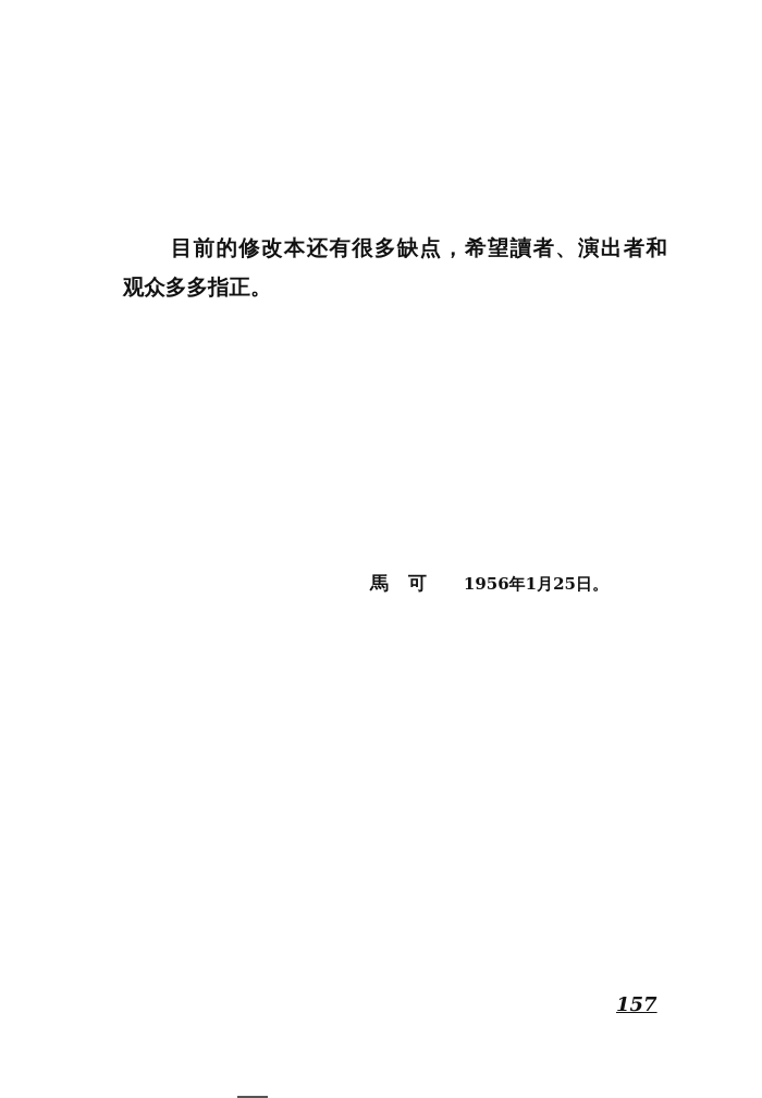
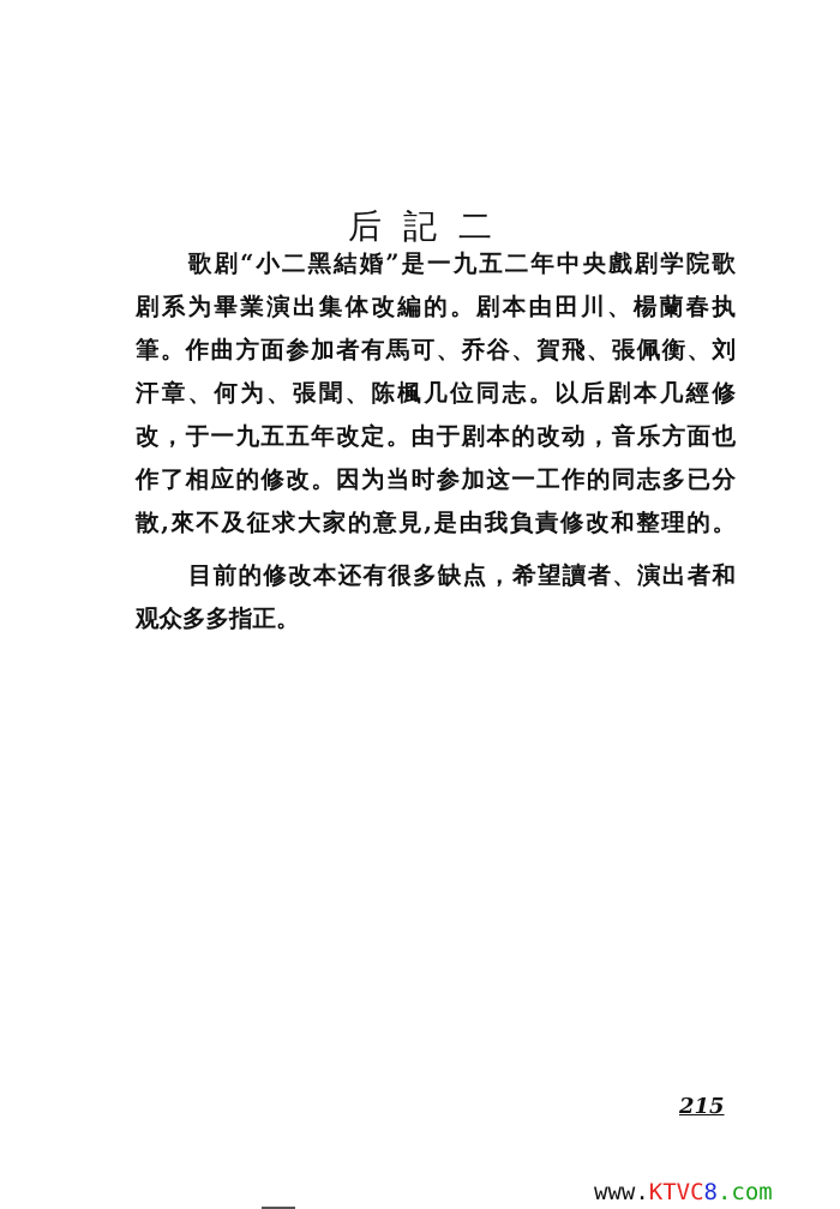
+ 后記二
+ 歌剧“小二黑結婚”是一九五二年中央戲剧学院歌
+ 剧系为畢業演出集体改編的。剧本由田川、楊蘭春执
+ 筆。作曲方面参加者有馬可、乔谷、賀飛、張佩衡、刘
+ 汗章、何为、張聞、陈楓几位同志。以后剧本几經修
+ 改，于一九五五年改定。由于剧本的改动，音乐方面也
+ 作了相应的修改。因为当时参加这一工作的同志多已分
+ 散,來不及征求大家的意見,是由我負責修改和整理的。
  目前的修改本还有很多缺点，希望讀者、演出者和
  观众多多指正。
- 馬可 1956年1月25日。
- 157
+ 215
+ www.KTVC8.com
